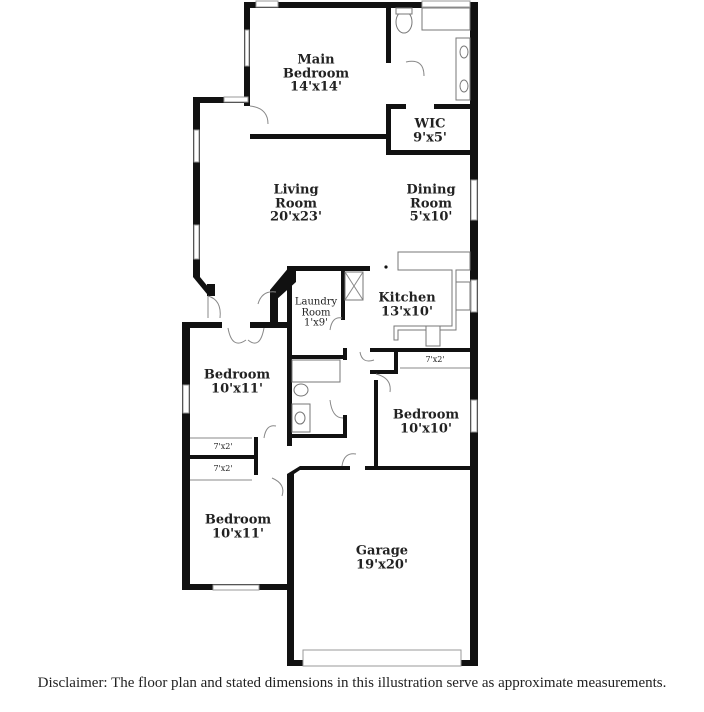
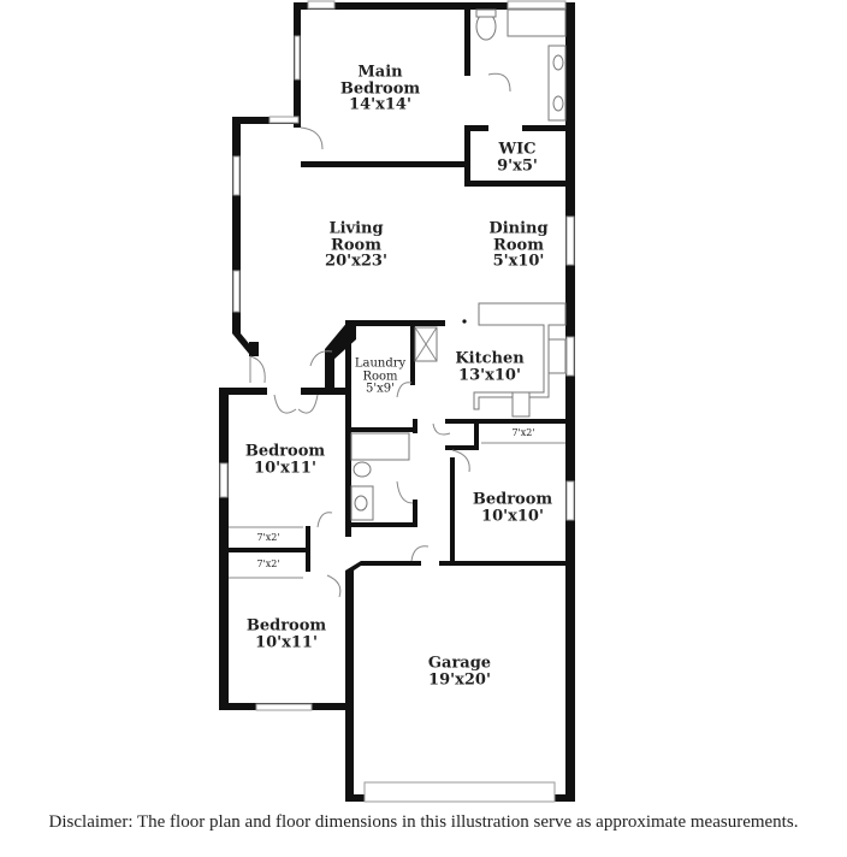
  Main
  Bedroom
  14'x14'
  WIC
  9'x5'
  Living
  Room
  20'x23'
  Dining
  Room
  5'x10'
  Laundry
  Room
- 1'x9'
+ 5'x9'
  Kitchen
  13'x10'
  Bedroom
  10'x11'
  Bedroom
  10'x10'
  Bedroom
  10'x11'
  Garage
  19'x20'
  7'x2'
  7'x2'
  7'x2'
- Disclaimer: The floor plan and stated dimensions in this illustration serve as approximate measurements.
+ Disclaimer: The floor plan and floor dimensions in this illustration serve as approximate measurements.
